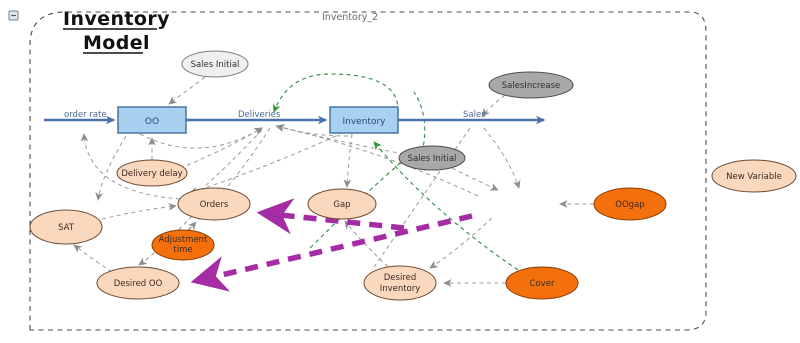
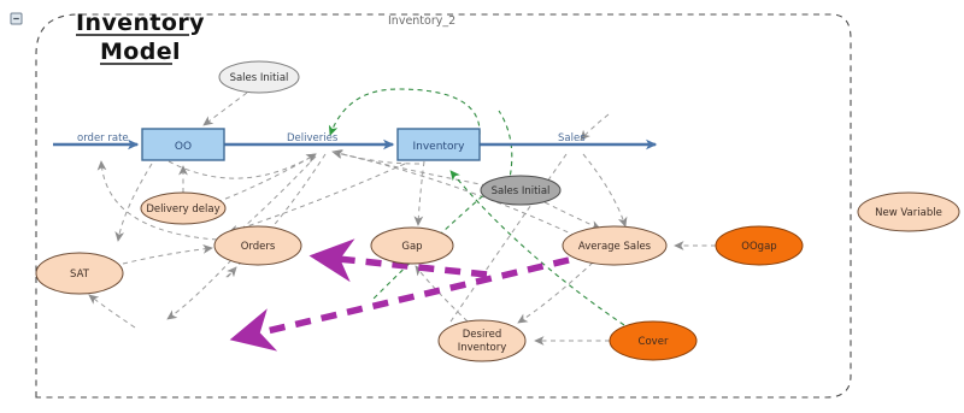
  Inventory
  Model
  Inventory_2
  order rate
  Deliveries
  Sales
  OO
  Inventory
  Sales Initial
- SalesIncrease
  Sales Initial
  Delivery delay
  SAT
  Orders
  Gap
+ Average Sales
  OOgap
- Adjustment
- time
- Desired OO
  Desired
  Inventory
  Cover
  New Variable
